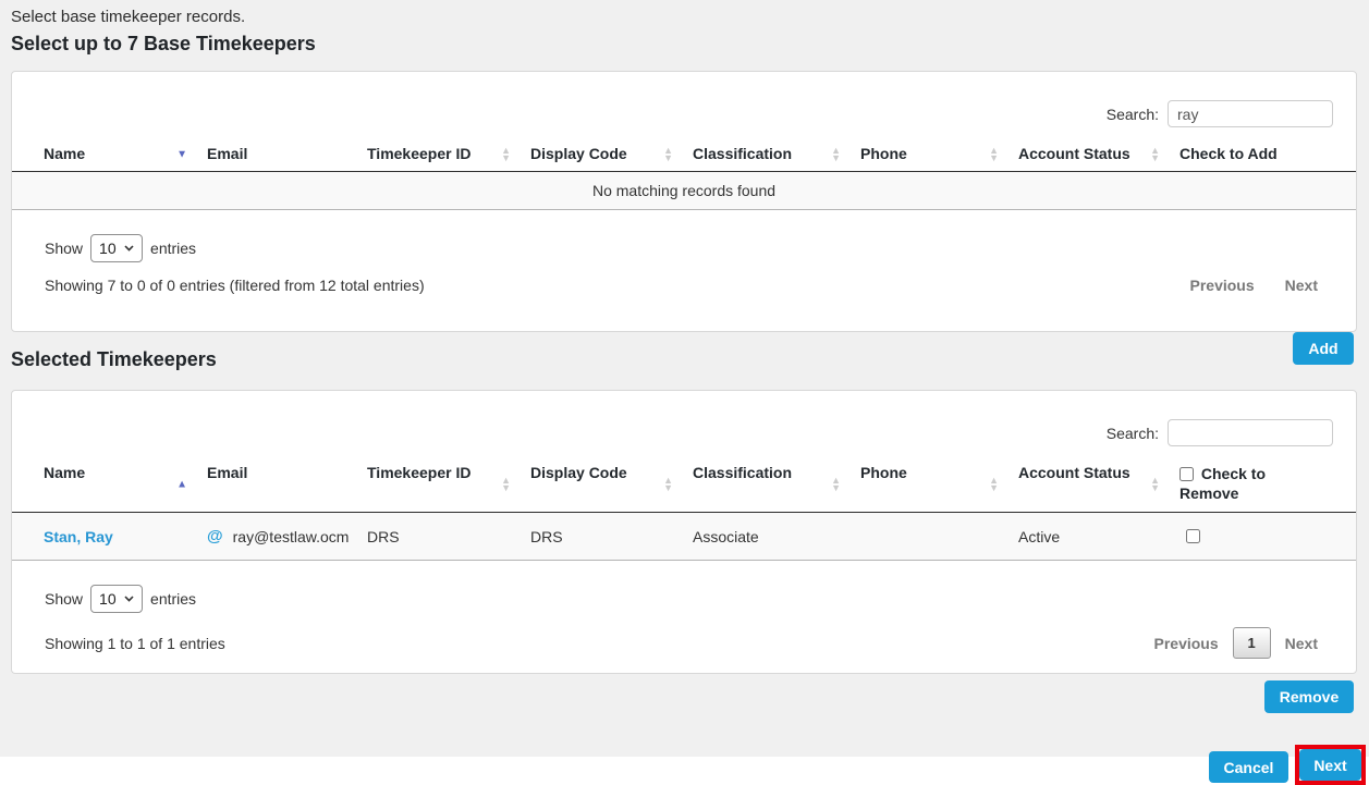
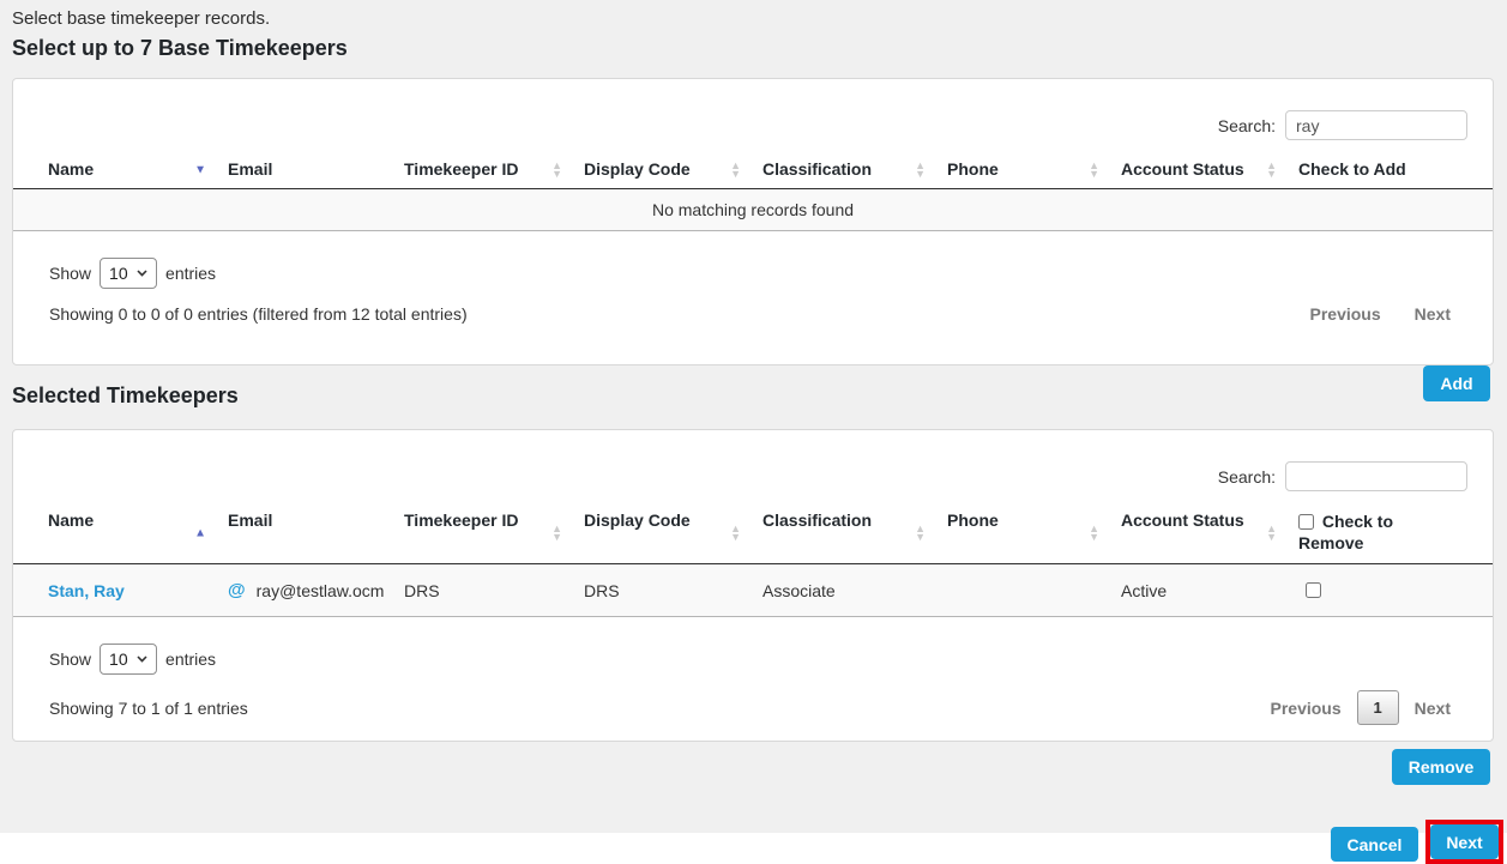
  Select base timekeeper records.
  Select up to 7 Base Timekeepers
  Search:
  ray
  Name ▼	Email	Timekeeper ID ▲▼	Display Code ▲▼	Classification ▲▼	Phone ▲▼	Account Status ▲▼	Check to Add
  No matching records found
  Show
  10
  entries
- Showing 7 to 0 of 0 entries (filtered from 12 total entries)
+ Showing 0 to 0 of 0 entries (filtered from 12 total entries)
  Previous
  Next
  Selected Timekeepers
  Add
  Search:
  Name ▲	Email	Timekeeper ID ▲▼	Display Code ▲▼	Classification ▲▼	Phone ▲▼	Account Status ▲▼	Check to Remove
  Stan, Ray	@ ray@testlaw.ocm	DRS	DRS	Associate		Active
  Show
  10
  entries
- Showing 1 to 1 of 1 entries
+ Showing 7 to 1 of 1 entries
  Previous
  1
  Next
  Remove
  Cancel
  Next
